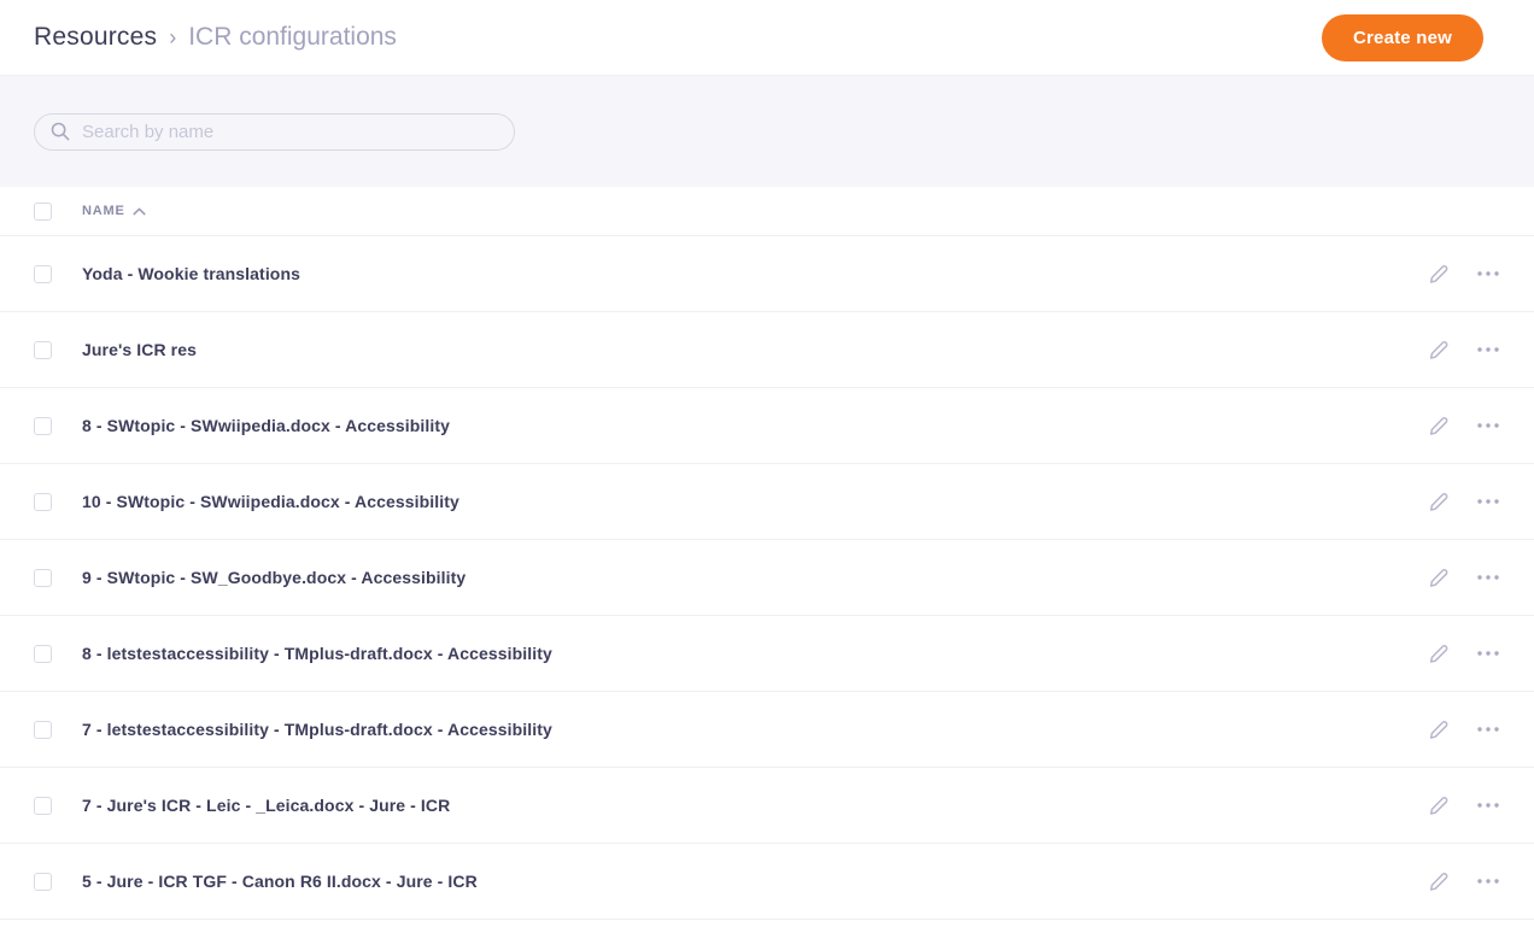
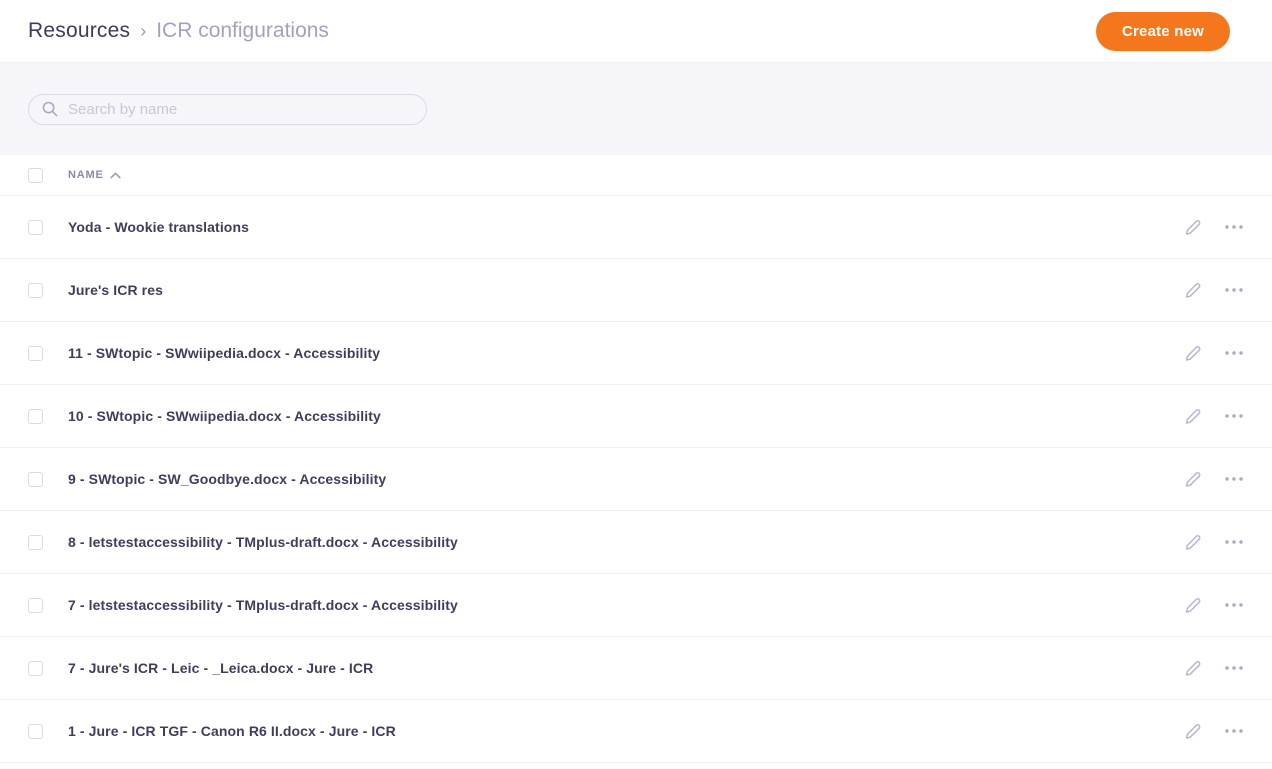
  Resources
  ›
  ICR configurations
  Create new
  Search by name
  NAME
  Yoda - Wookie translations
  Jure's ICR res
- 8 - SWtopic - SWwiipedia.docx - Accessibility
+ 11 - SWtopic - SWwiipedia.docx - Accessibility
  10 - SWtopic - SWwiipedia.docx - Accessibility
  9 - SWtopic - SW_Goodbye.docx - Accessibility
  8 - letstestaccessibility - TMplus-draft.docx - Accessibility
  7 - letstestaccessibility - TMplus-draft.docx - Accessibility
  7 - Jure's ICR - Leic - _Leica.docx - Jure - ICR
- 5 - Jure - ICR TGF - Canon R6 II.docx - Jure - ICR
+ 1 - Jure - ICR TGF - Canon R6 II.docx - Jure - ICR
